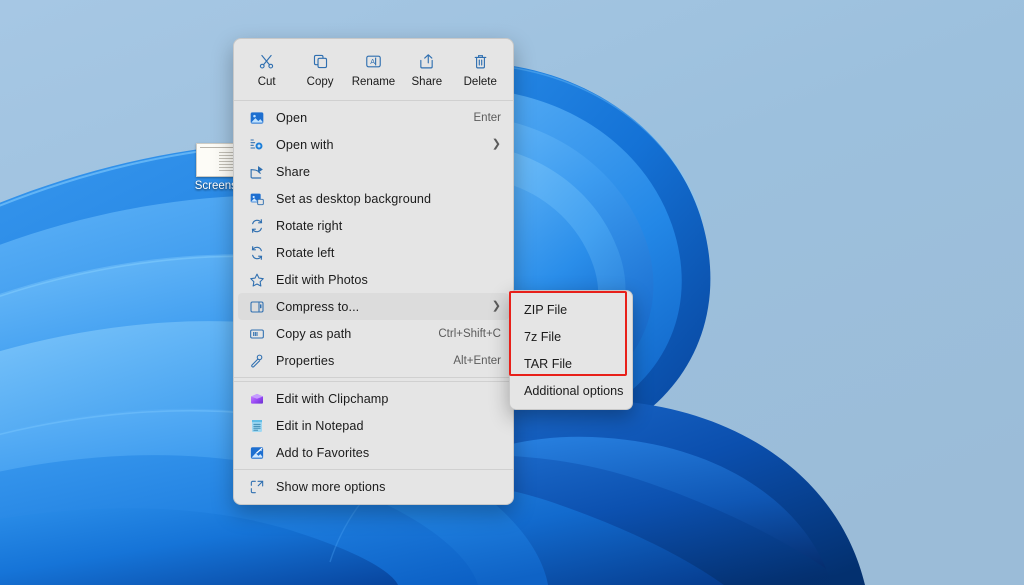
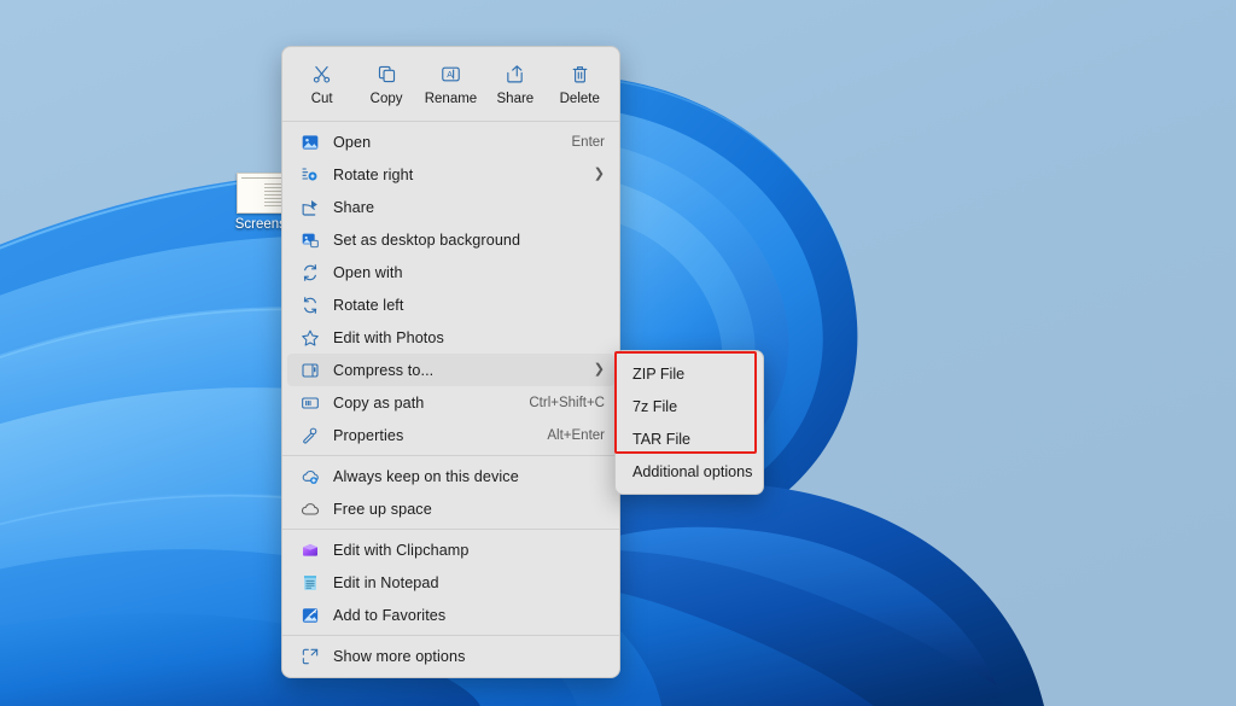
  Screen
  Cut
  Copy
  A
  Rename
  Share
  Delete
  Open
  Enter
- Open with
+ Rotate right
  ❯
  Share
  Set as desktop background
- Rotate right
+ Open with
  Rotate left
  Edit with Photos
  Compress to...
  ❯
  Copy as path
  Ctrl+Shift+C
  Properties
  Alt+Enter
+ Always keep on this device
+ Free up space
  Edit with Clipchamp
  Edit in Notepad
  Add to Favorites
  Show more options
  ZIP File
  7z File
  TAR File
  Additional options
